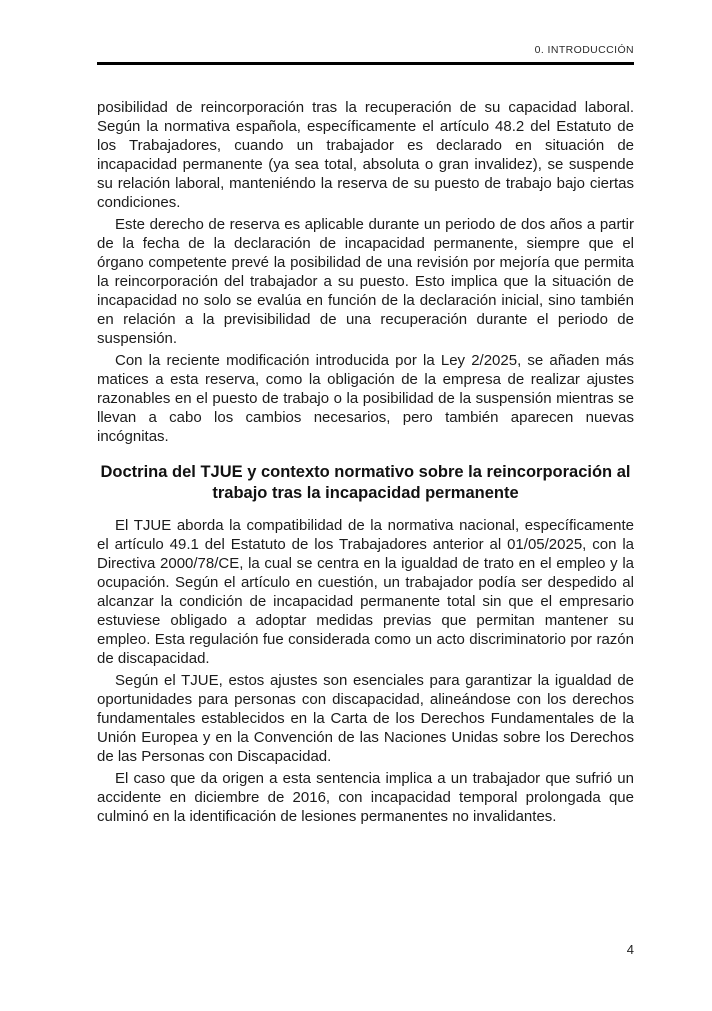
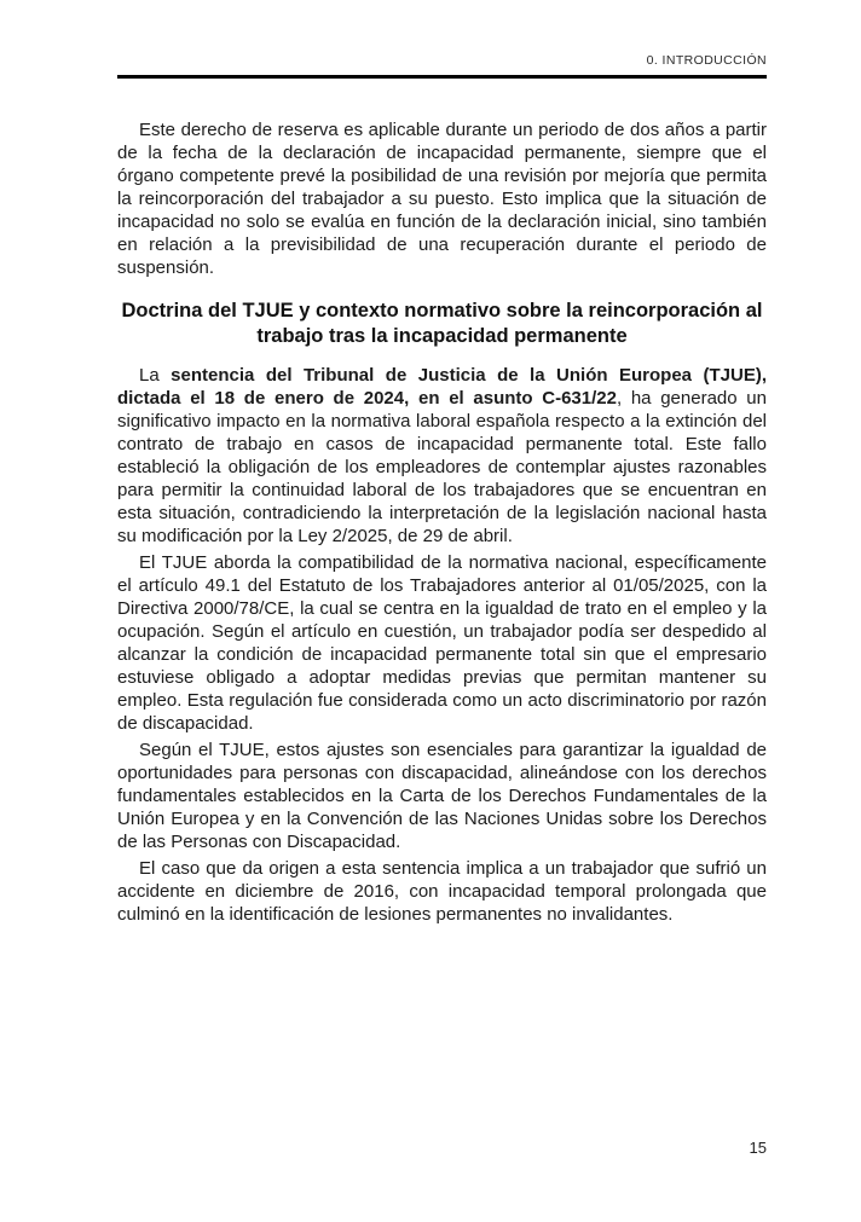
  0. INTRODUCCIÓN
- posibilidad de reincorporación tras la recuperación de su capacidad laboral. Según la normativa española, específicamente el artículo 48.2 del Estatuto de los Trabajadores, cuando un trabajador es declarado en situación de incapacidad permanente (ya sea total, absoluta o gran invalidez), se suspende su relación laboral, manteniéndo la reserva de su puesto de trabajo bajo ciertas condiciones.
  Este derecho de reserva es aplicable durante un periodo de dos años a partir de la fecha de la declaración de incapacidad permanente, siempre que el órgano competente prevé la posibilidad de una revisión por mejoría que permita la reincorporación del trabajador a su puesto. Esto implica que la situación de incapacidad no solo se evalúa en función de la declaración inicial, sino también en relación a la previsibilidad de una recuperación durante el periodo de suspensión.
- Con la reciente modificación introducida por la Ley 2/2025, se añaden más matices a esta reserva, como la obligación de la empresa de realizar ajustes razonables en el puesto de trabajo o la posibilidad de la suspensión mientras se llevan a cabo los cambios necesarios, pero también aparecen nuevas incógnitas.
  Doctrina del TJUE y contexto normativo sobre la reincorporación al trabajo tras la incapacidad permanente
+ La sentencia del Tribunal de Justicia de la Unión Europea (TJUE), dictada el 18 de enero de 2024, en el asunto C-631/22, ha generado un significativo impacto en la normativa laboral española respecto a la extinción del contrato de trabajo en casos de incapacidad permanente total. Este fallo estableció la obligación de los empleadores de contemplar ajustes razonables para permitir la continuidad laboral de los trabajadores que se encuentran en esta situación, contradiciendo la interpretación de la legislación nacional hasta su modificación por la Ley 2/2025, de 29 de abril.
  El TJUE aborda la compatibilidad de la normativa nacional, específicamente el artículo 49.1 del Estatuto de los Trabajadores anterior al 01/05/2025, con la Directiva 2000/78/CE, la cual se centra en la igualdad de trato en el empleo y la ocupación. Según el artículo en cuestión, un trabajador podía ser despedido al alcanzar la condición de incapacidad permanente total sin que el empresario estuviese obligado a adoptar medidas previas que permitan mantener su empleo. Esta regulación fue considerada como un acto discriminatorio por razón de discapacidad.
  Según el TJUE, estos ajustes son esenciales para garantizar la igualdad de oportunidades para personas con discapacidad, alineándose con los derechos fundamentales establecidos en la Carta de los Derechos Fundamentales de la Unión Europea y en la Convención de las Naciones Unidas sobre los Derechos de las Personas con Discapacidad.
  El caso que da origen a esta sentencia implica a un trabajador que sufrió un accidente en diciembre de 2016, con incapacidad temporal prolongada que culminó en la identificación de lesiones permanentes no invalidantes.
- 4
+ 15
